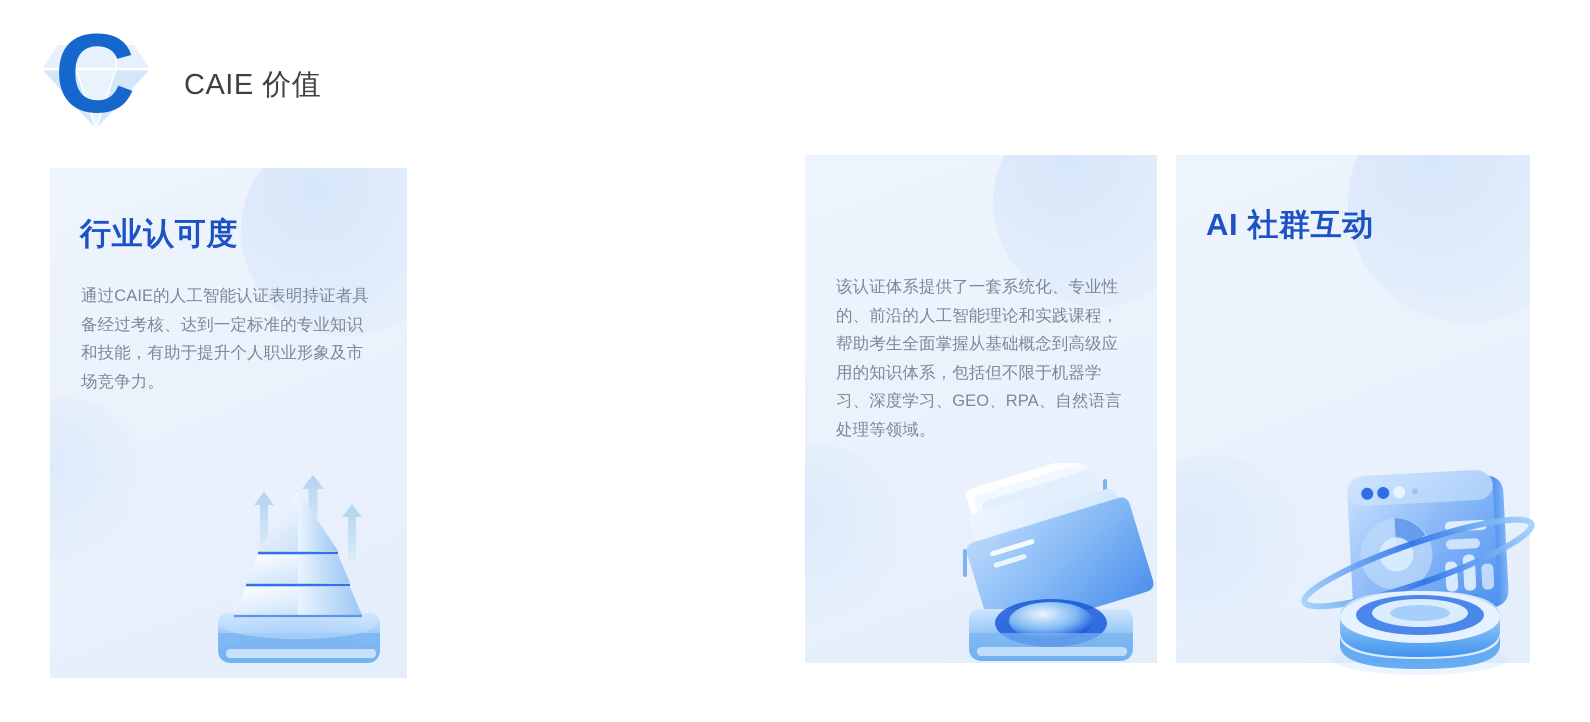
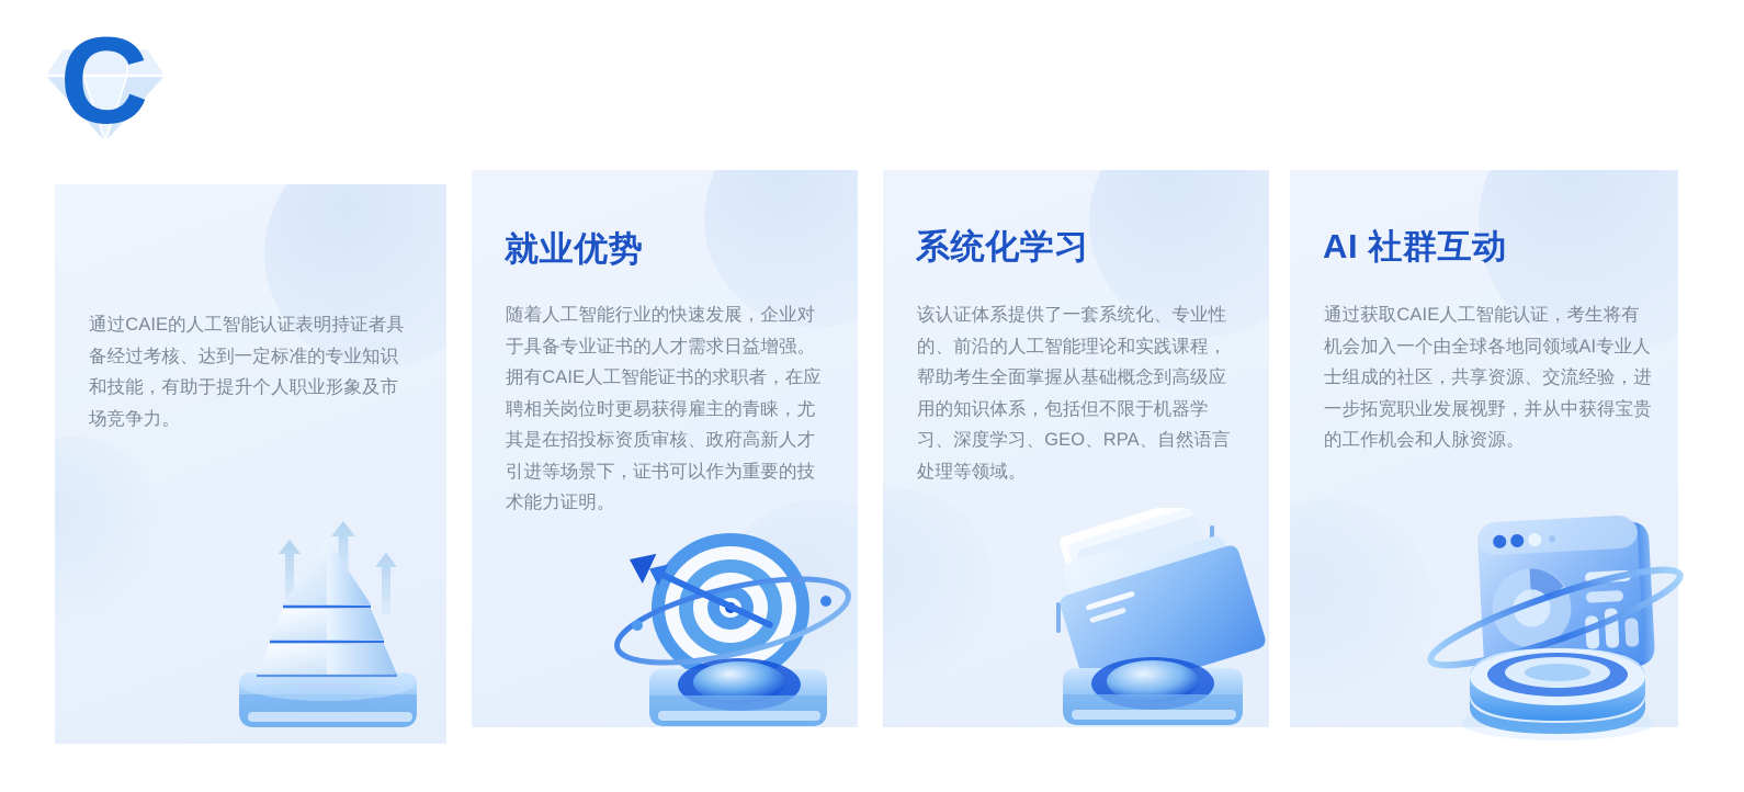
  C
- CAIE 价值
- 行业认可度
  通过CAIE的人工智能认证表明持证者具备经过考核、达到一定标准的专业知识和技能，有助于提升个人职业形象及市场竞争力。
+ 就业优势
+ 随着人工智能行业的快速发展，企业对于具备专业证书的人才需求日益增强。拥有CAIE人工智能证书的求职者，在应聘相关岗位时更易获得雇主的青睐，尤其是在招投标资质审核、政府高新人才引进等场景下，证书可以作为重要的技术能力证明。
+ 系统化学习
  该认证体系提供了一套系统化、专业性的、前沿的人工智能理论和实践课程，帮助考生全面掌握从基础概念到高级应用的知识体系，包括但不限于机器学习、深度学习、GEO、RPA、自然语言处理等领域。
  AI 社群互动
+ 通过获取CAIE人工智能认证，考生将有机会加入一个由全球各地同领域AI专业人士组成的社区，共享资源、交流经验，进一步拓宽职业发展视野，并从中获得宝贵的工作机会和人脉资源。
